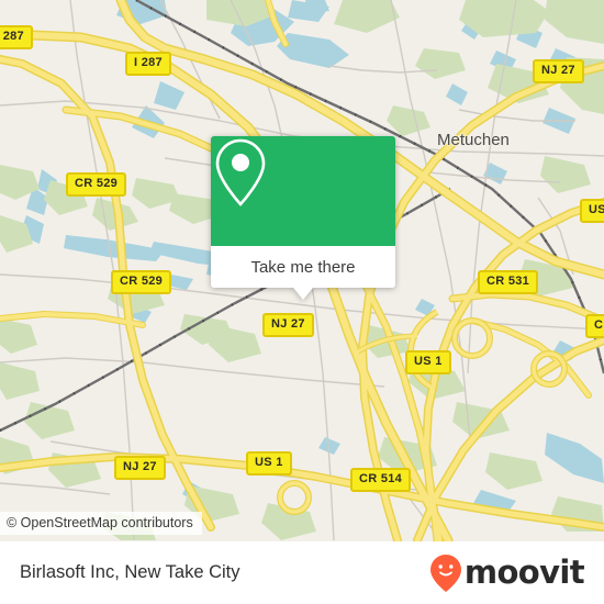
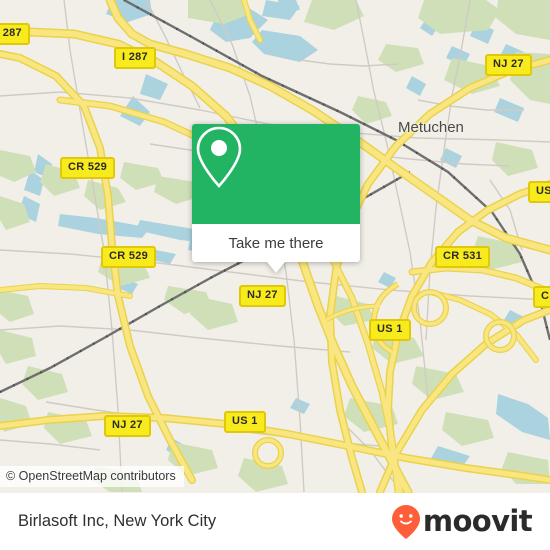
  Metuchen
  287
  I 287
  NJ 27
  CR 529
  CR 529
  CR 531
  NJ 27
  C
  US 1
  NJ 27
  US 1
- CR 514
  Take me there
  © OpenStreetMap contributors
- Birlasoft Inc, New Take City
+ Birlasoft Inc, New York City
  moovit
